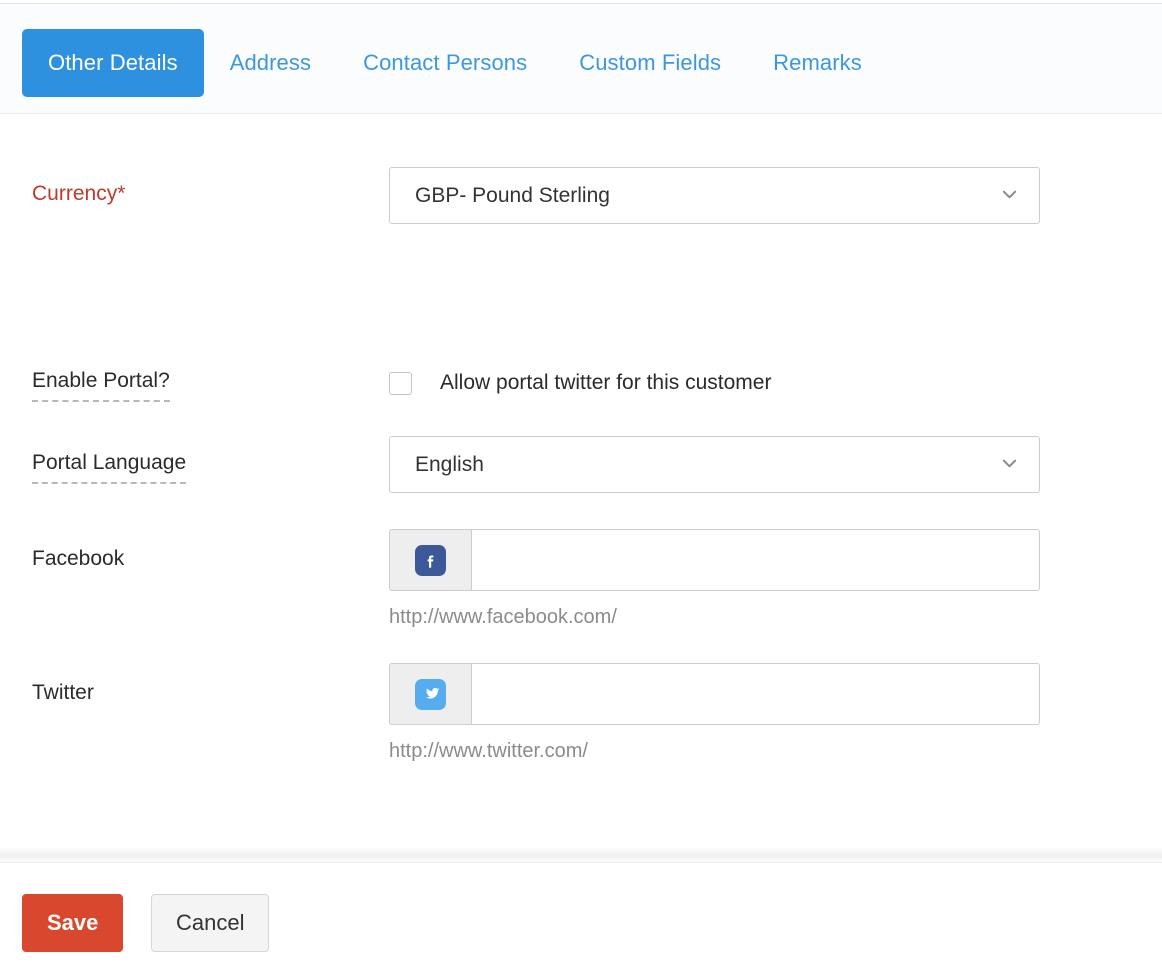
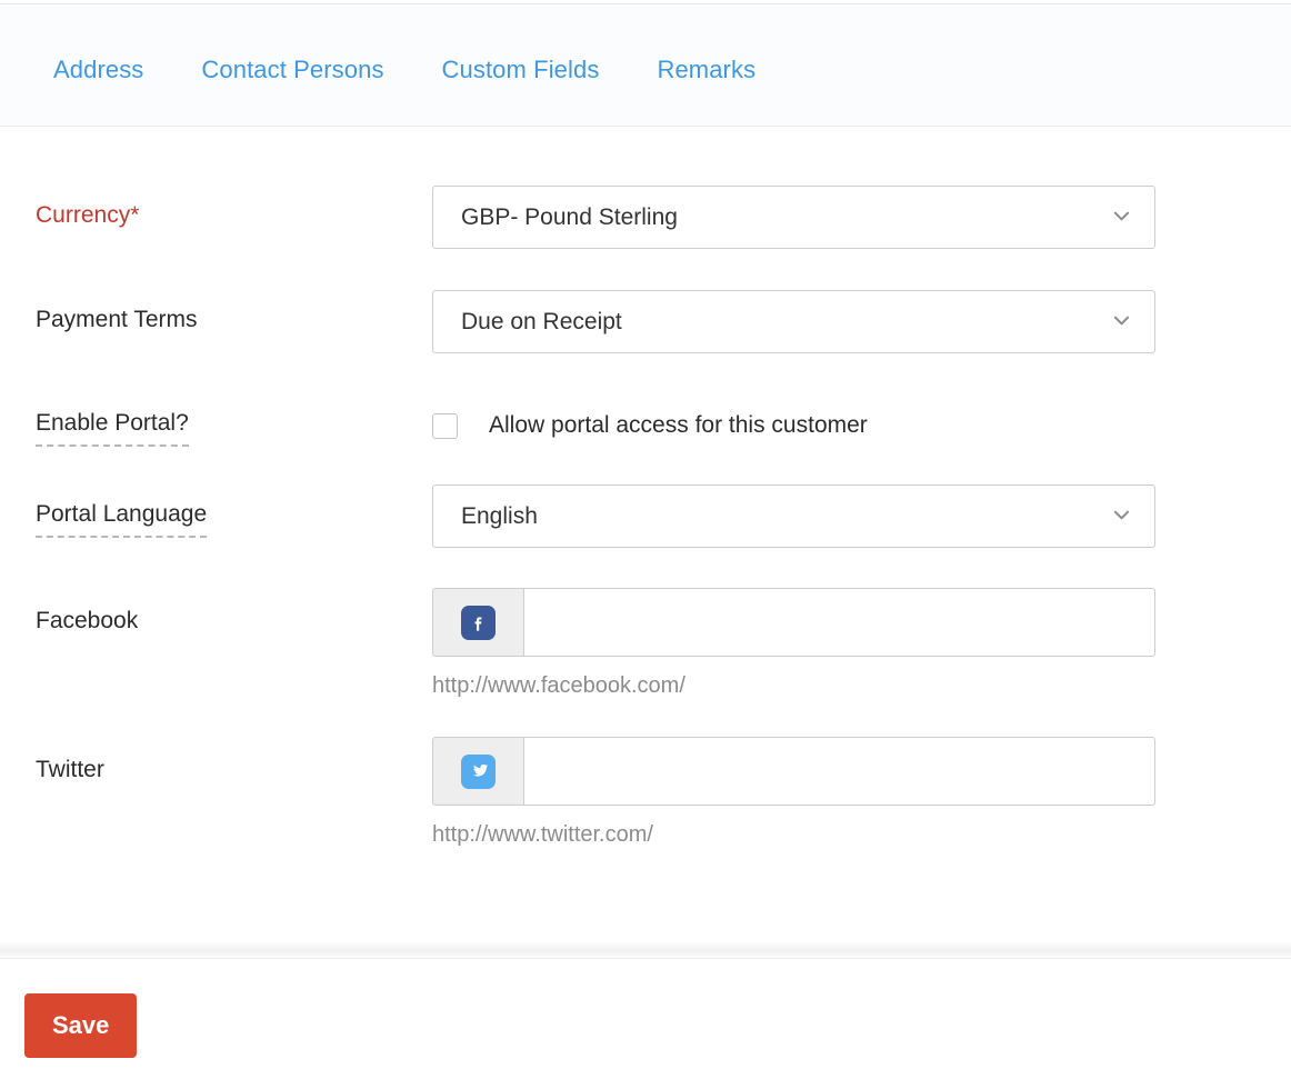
- Other Details
  Address
  Contact Persons
  Custom Fields
  Remarks
  Currency*
  GBP- Pound Sterling
+ Payment Terms
+ Due on Receipt
  Enable Portal?
- Allow portal twitter for this customer
+ Allow portal access for this customer
  Portal Language
  English
  Facebook
  http://www.facebook.com/
  Twitter
  http://www.twitter.com/
  Save
- Cancel
